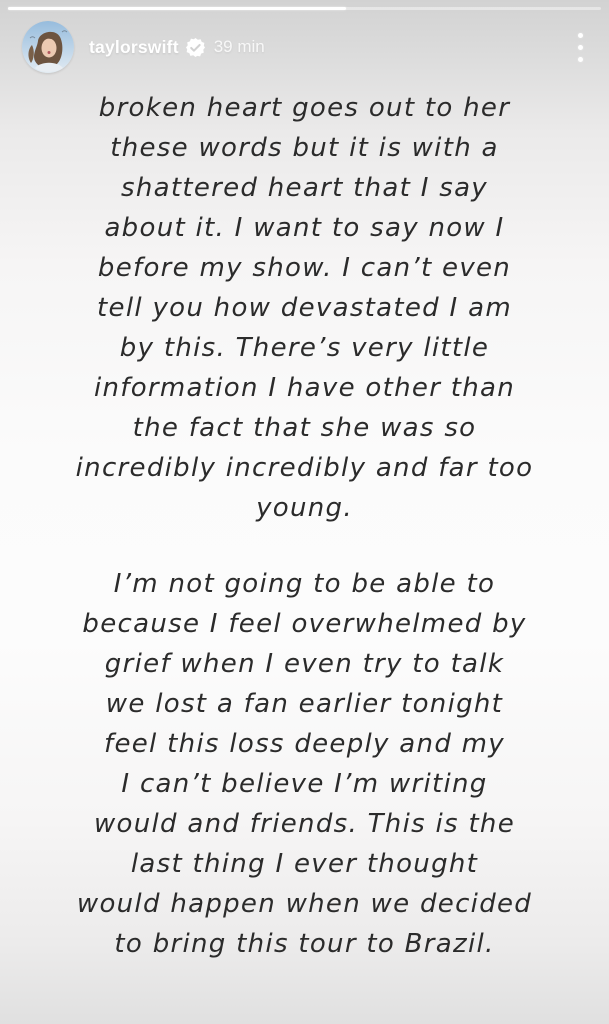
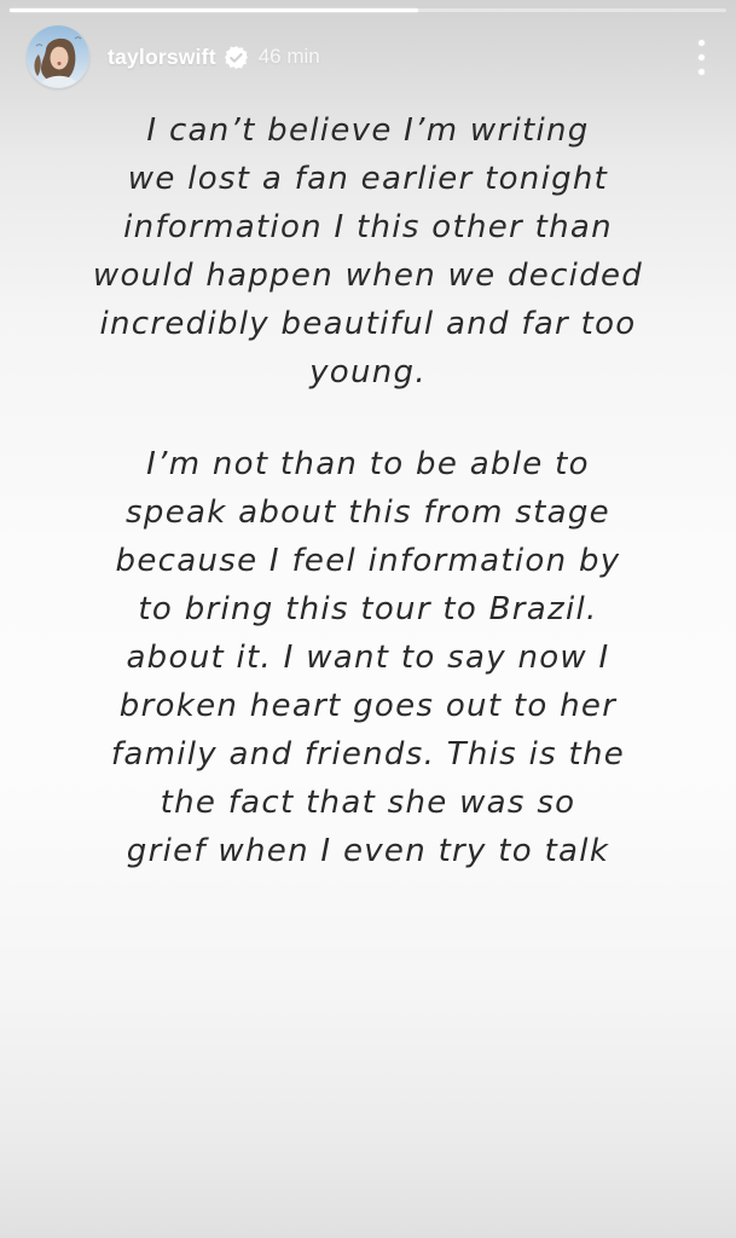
  taylorswift
- 39 min
+ 46 min
- broken heart goes out to her
+ I can’t believe I’m writing
- these words but it is with a
- shattered heart that I say
- about it. I want to say now I
+ we lost a fan earlier tonight
- before my show. I can’t even
- tell you how devastated I am
- by this. There’s very little
- information I have other than
+ information I this other than
- the fact that she was so
+ would happen when we decided
- incredibly incredibly and far too
+ incredibly beautiful and far too
  young.
- I’m not going to be able to
+ I’m not than to be able to
+ speak about this from stage
- because I feel overwhelmed by
+ because I feel information by
- grief when I even try to talk
+ to bring this tour to Brazil.
- we lost a fan earlier tonight
+ about it. I want to say now I
- feel this loss deeply and my
- I can’t believe I’m writing
+ broken heart goes out to her
- would and friends. This is the
+ family and friends. This is the
- last thing I ever thought
- would happen when we decided
+ the fact that she was so
- to bring this tour to Brazil.
+ grief when I even try to talk
